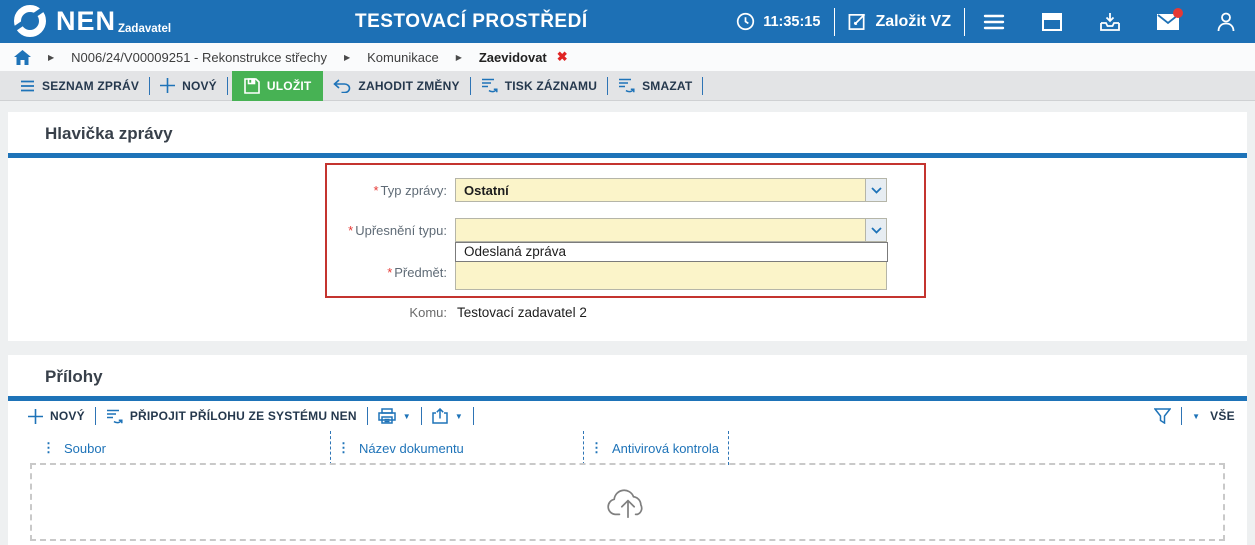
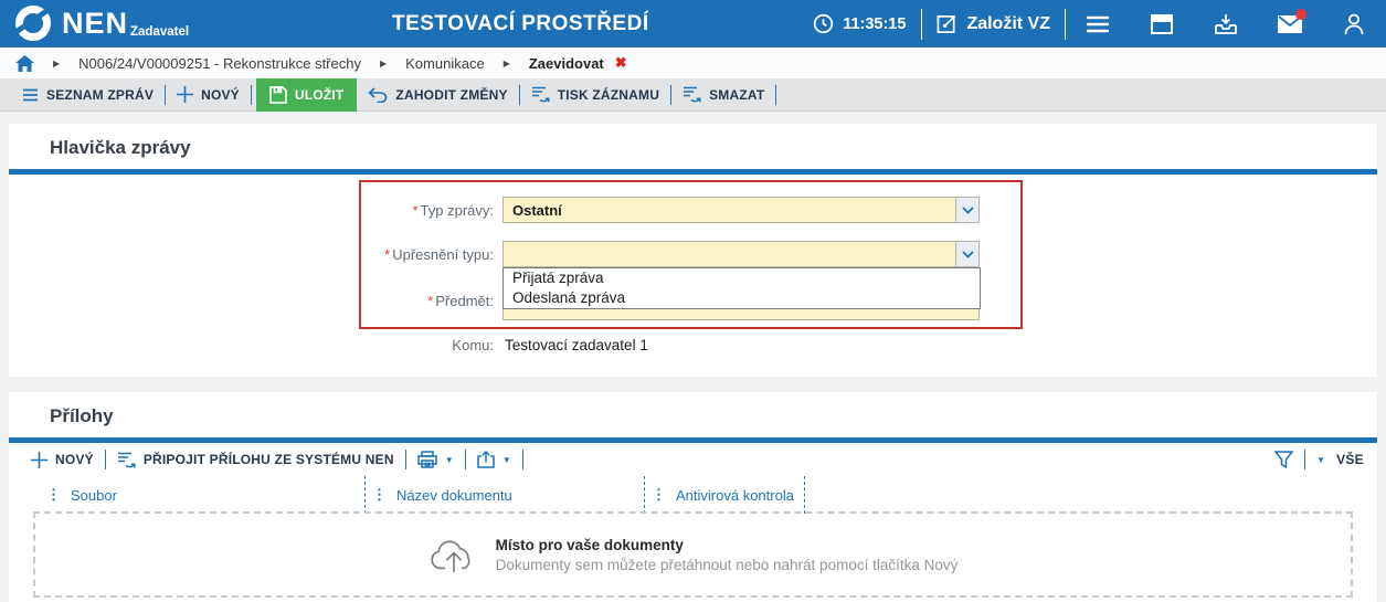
  NEN
  Zadavatel
  TESTOVACÍ PROSTŘEDÍ
  11:35:15
  Založit VZ
  ▶
  N006/24/V00009251 - Rekonstrukce střechy
  ▶
  Komunikace
  ▶
  Zaevidovat
  ✖
  SEZNAM ZPRÁV
  NOVÝ
  ULOŽIT
  ZAHODIT ZMĚNY
  TISK ZÁZNAMU
  SMAZAT
  Hlavička zprávy
  * Typ zprávy:
  Ostatní
  * Upřesnění typu:
  * Předmět:
+ Přijatá zpráva
  Odeslaná zpráva
  Komu:
- Testovací zadavatel 2
+ Testovací zadavatel 1
  Přílohy
  NOVÝ
  PŘIPOJIT PŘÍLOHU ZE SYSTÉMU NEN
  ▼
  ▼
  ▼
  VŠE
  ⋮
  Soubor
  ⋮
  Název dokumentu
  ⋮
  Antivirová kontrola
+ Místo pro vaše dokumenty
+ Dokumenty sem můžete přetáhnout nebo nahrát pomocí tlačítka Nový
